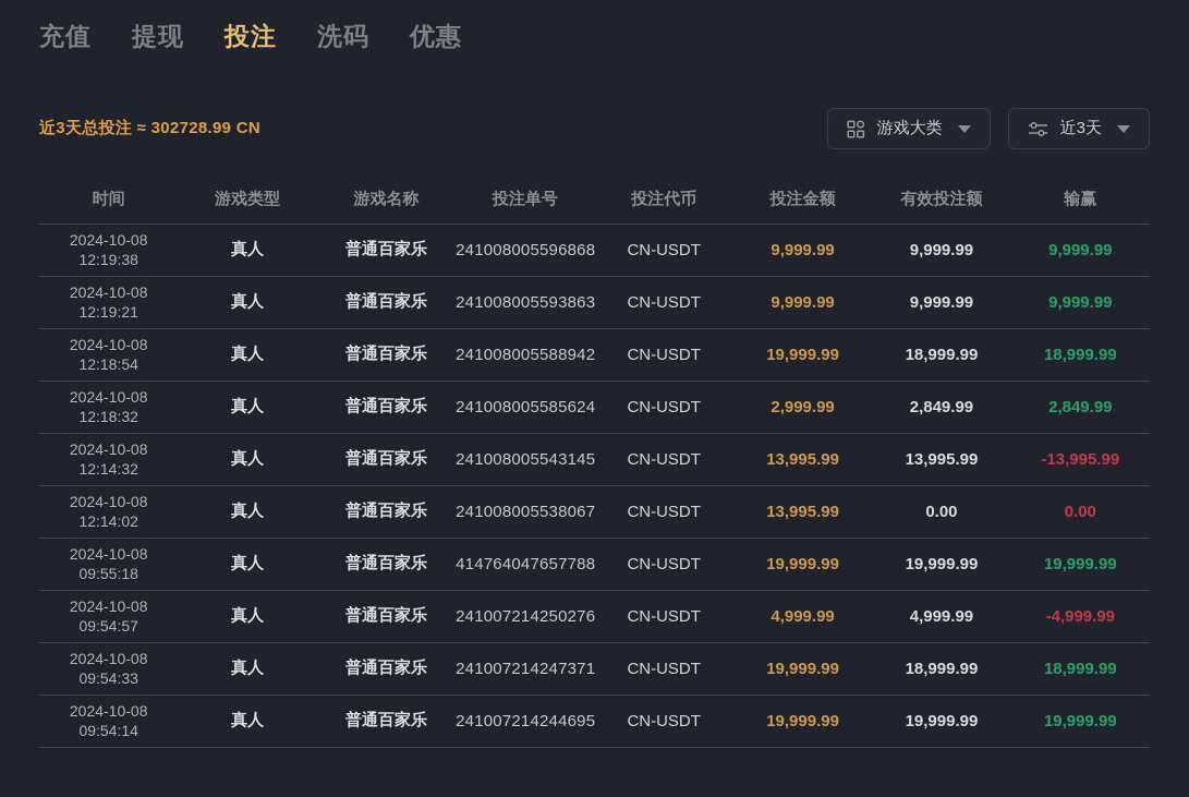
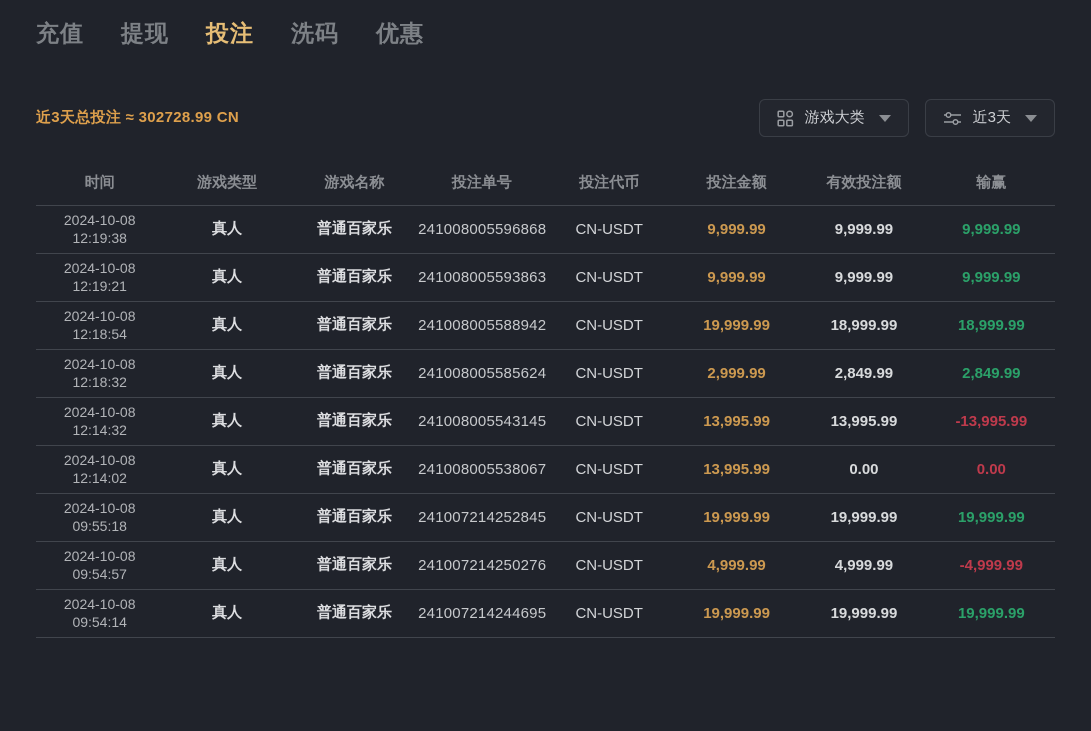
  充值
  提现
  投注
  洗码
  优惠
  近3天总投注 ≈ 302728.99 CN
  游戏大类
  近3天
  时间	游戏类型	游戏名称	投注单号	投注代币	投注金额	有效投注额	输赢
  2024-10-0812:19:38	真人	普通百家乐	241008005596868	CN-USDT	9,999.99	9,999.99	9,999.99
  2024-10-0812:19:21	真人	普通百家乐	241008005593863	CN-USDT	9,999.99	9,999.99	9,999.99
  2024-10-0812:18:54	真人	普通百家乐	241008005588942	CN-USDT	19,999.99	18,999.99	18,999.99
  2024-10-0812:18:32	真人	普通百家乐	241008005585624	CN-USDT	2,999.99	2,849.99	2,849.99
  2024-10-0812:14:32	真人	普通百家乐	241008005543145	CN-USDT	13,995.99	13,995.99	-13,995.99
  2024-10-0812:14:02	真人	普通百家乐	241008005538067	CN-USDT	13,995.99	0.00	0.00
- 2024-10-0809:55:18	真人	普通百家乐	414764047657788	CN-USDT	19,999.99	19,999.99	19,999.99
+ 2024-10-0809:55:18	真人	普通百家乐	241007214252845	CN-USDT	19,999.99	19,999.99	19,999.99
  2024-10-0809:54:57	真人	普通百家乐	241007214250276	CN-USDT	4,999.99	4,999.99	-4,999.99
- 2024-10-0809:54:33	真人	普通百家乐	241007214247371	CN-USDT	19,999.99	18,999.99	18,999.99
  2024-10-0809:54:14	真人	普通百家乐	241007214244695	CN-USDT	19,999.99	19,999.99	19,999.99
